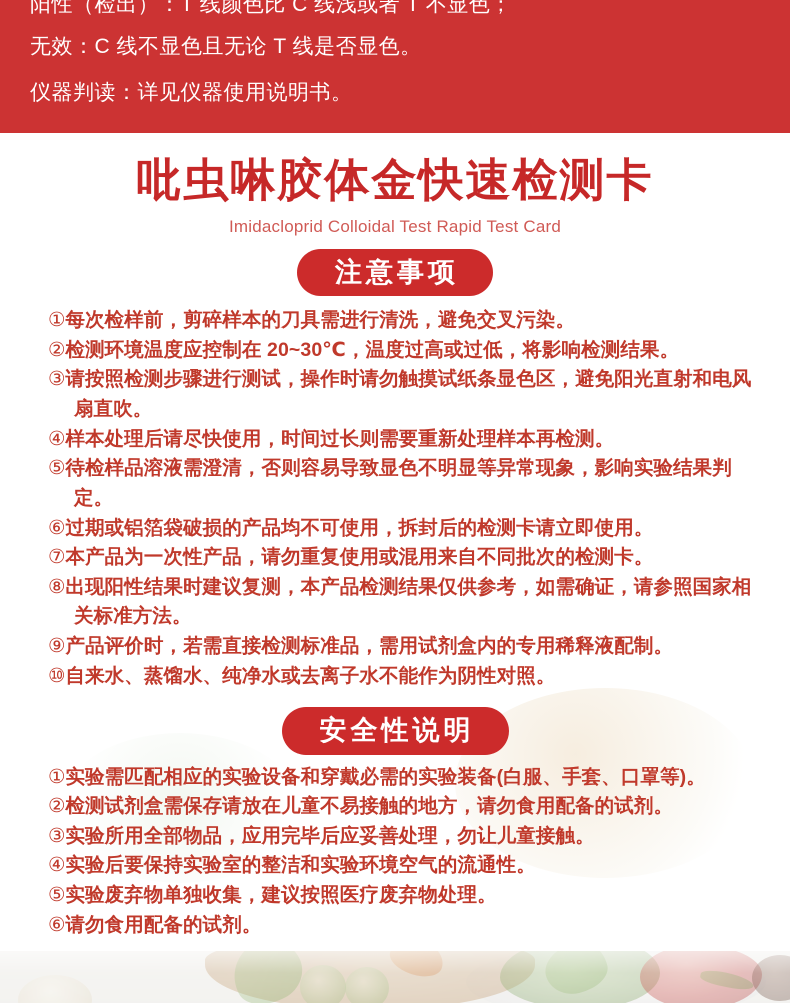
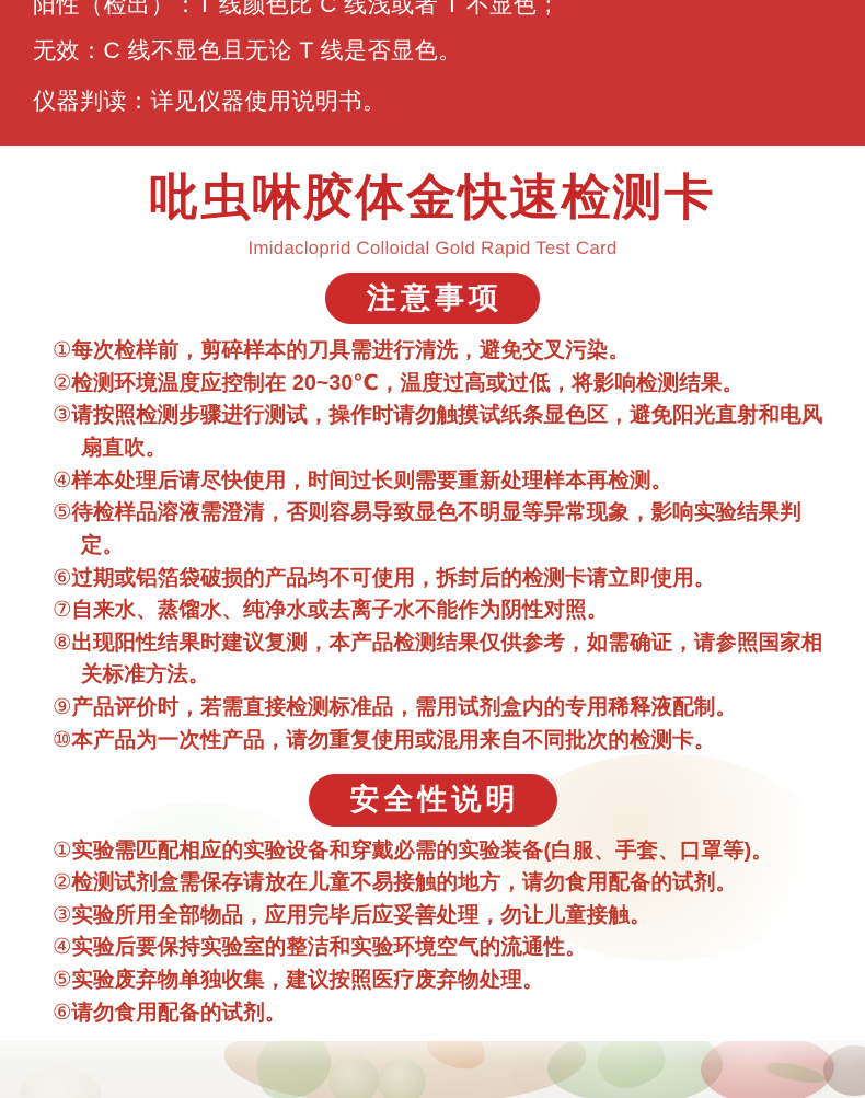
  阳性（检出）：T 线颜色比 C 线浅或者 T 不显色；
  无效：C 线不显色且无论 T 线是否显色。
  仪器判读：详见仪器使用说明书。
  吡虫啉胶体金快速检测卡
- Imidacloprid Colloidal Test Rapid Test Card
+ Imidacloprid Colloidal Gold Rapid Test Card
  注意事项
  ①每次检样前，剪碎样本的刀具需进行清洗，避免交叉污染。
  ②检测环境温度应控制在 20~30℃，温度过高或过低，将影响检测结果。
  ③请按照检测步骤进行测试，操作时请勿触摸试纸条显色区，避免阳光直射和电风扇直吹。
  ④样本处理后请尽快使用，时间过长则需要重新处理样本再检测。
  ⑤待检样品溶液需澄清，否则容易导致显色不明显等异常现象，影响实验结果判定。
  ⑥过期或铝箔袋破损的产品均不可使用，拆封后的检测卡请立即使用。
- ⑦本产品为一次性产品，请勿重复使用或混用来自不同批次的检测卡。
+ ⑦自来水、蒸馏水、纯净水或去离子水不能作为阴性对照。
  ⑧出现阳性结果时建议复测，本产品检测结果仅供参考，如需确证，请参照国家相关标准方法。
  ⑨产品评价时，若需直接检测标准品，需用试剂盒内的专用稀释液配制。
- ⑩自来水、蒸馏水、纯净水或去离子水不能作为阴性对照。
+ ⑩本产品为一次性产品，请勿重复使用或混用来自不同批次的检测卡。
  安全性说明
  ①实验需匹配相应的实验设备和穿戴必需的实验装备(白服、手套、口罩等)。
  ②检测试剂盒需保存请放在儿童不易接触的地方，请勿食用配备的试剂。
  ③实验所用全部物品，应用完毕后应妥善处理，勿让儿童接触。
  ④实验后要保持实验室的整洁和实验环境空气的流通性。
  ⑤实验废弃物单独收集，建议按照医疗废弃物处理。
  ⑥请勿食用配备的试剂。
